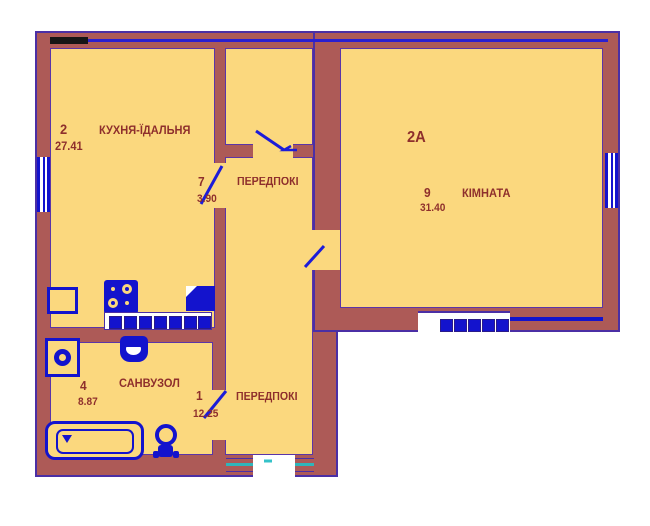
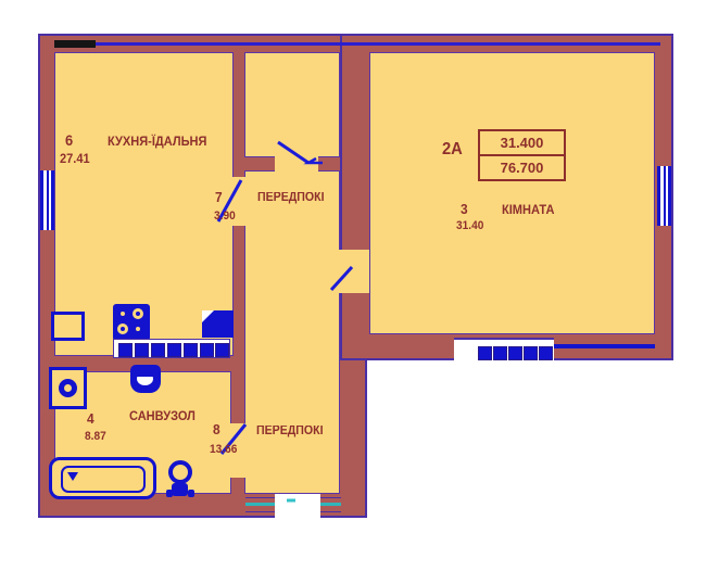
- 2
+ 6
  27.41
  КУХНЯ-ЇДАЛЬНЯ
  7
  3.90
  ПЕРЕДПОКІ
  2А
+ 31.400
+ 76.700
- 9
+ 3
  КІМНАТА
  31.40
  4
  8.87
  САНВУЗОЛ
- 1
+ 8
- 12.25
+ 13.66
  ПЕРЕДПОКІ
